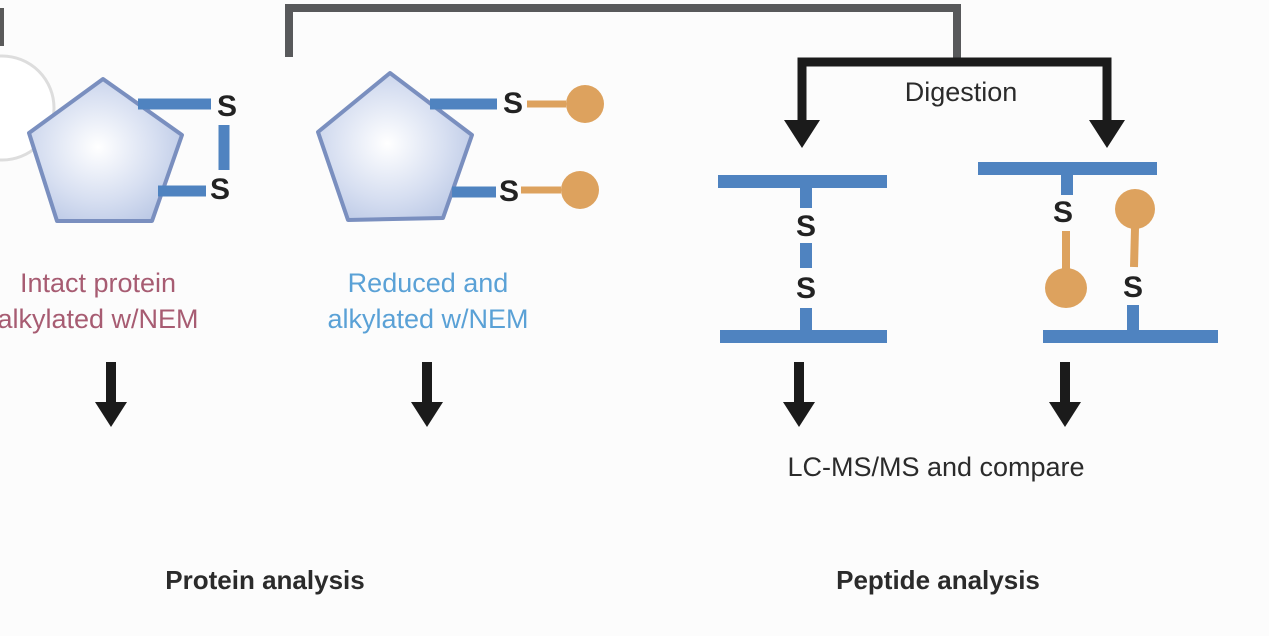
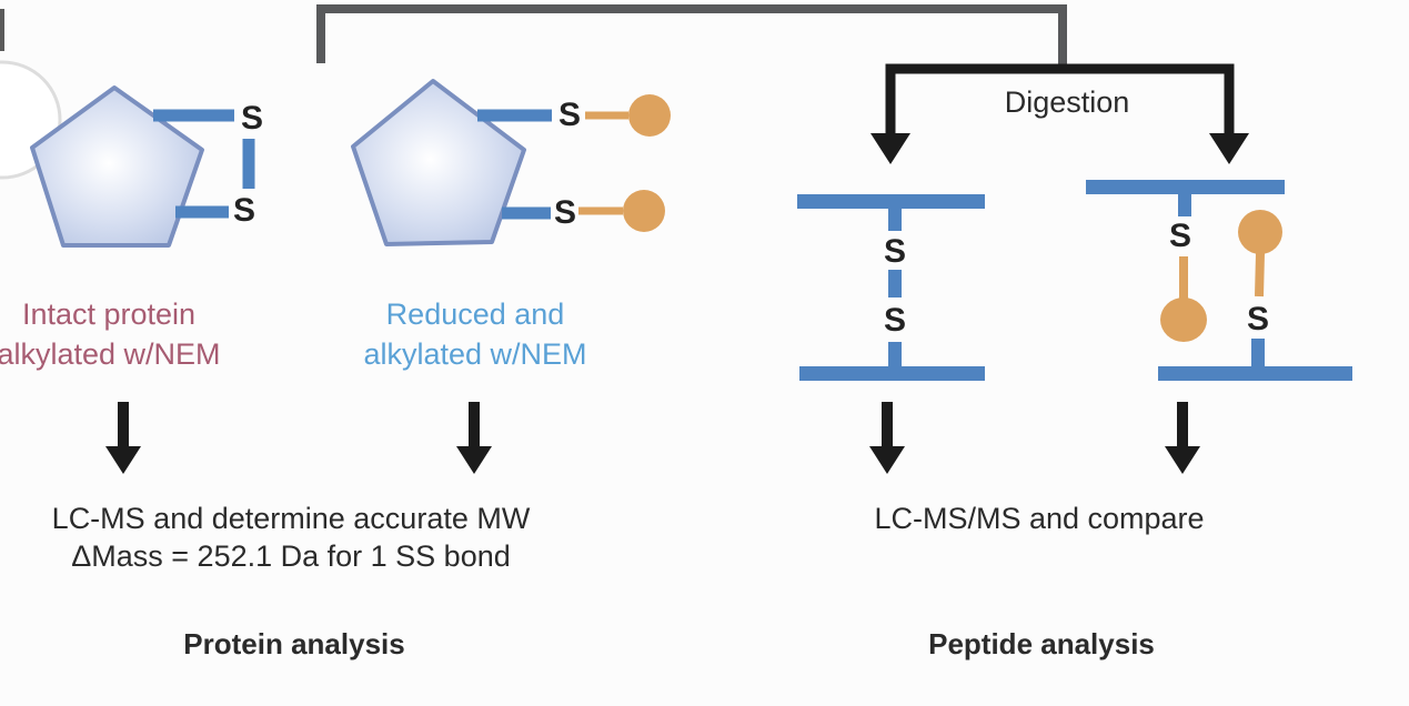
  S
  S
  S
  S
  S
  S
  S
  S
  Digestion
  Intact protein
  alkylated w/NEM
  Reduced and
  alkylated w/NEM
+ LC-MS and determine accurate MW
+ ΔMass = 252.1 Da for 1 SS bond
  Protein analysis
  LC-MS/MS and compare
  Peptide analysis
